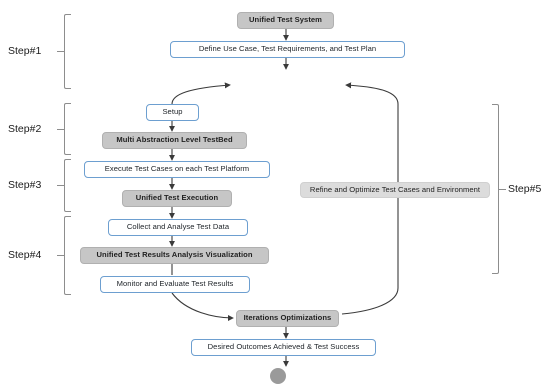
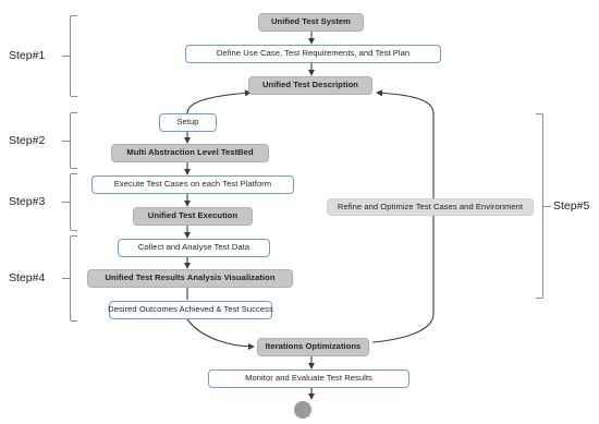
  Unified Test System
  Define Use Case, Test Requirements, and Test Plan
+ Unified Test Description
  Setup
  Multi Abstraction Level TestBed
  Execute Test Cases on each Test Platform
  Unified Test Execution
  Collect and Analyse Test Data
  Unified Test Results Analysis Visualization
- Monitor and Evaluate Test Results
+ Desired Outcomes Achieved & Test Success
  Refine and Optimize Test Cases and Environment
  Iterations Optimizations
- Desired Outcomes Achieved & Test Success
+ Monitor and Evaluate Test Results
  Step#1
  Step#2
  Step#3
  Step#4
  Step#5
